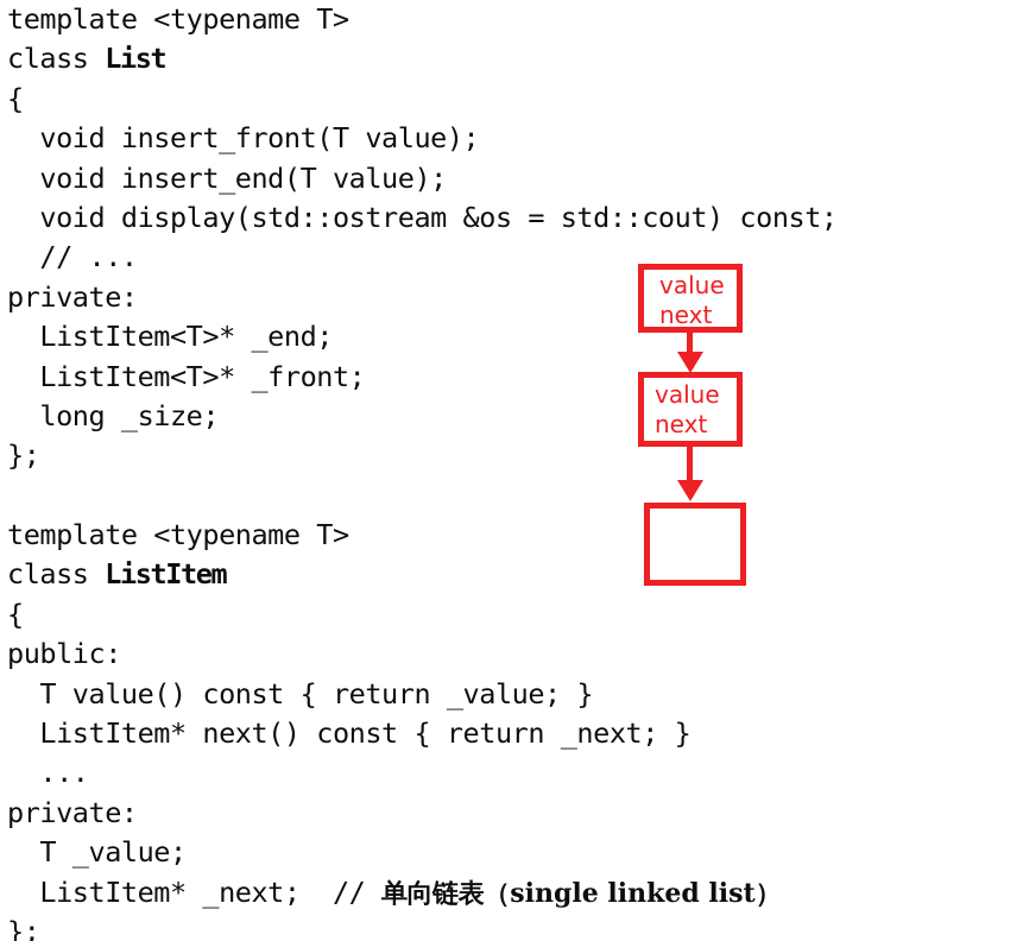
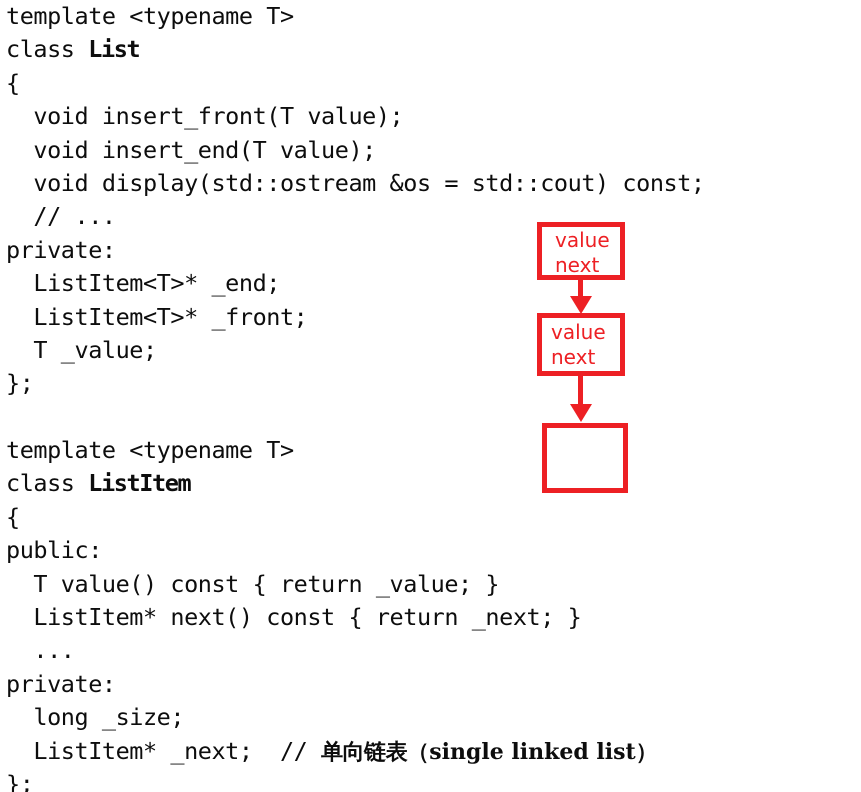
  template <typename T>
  class List
  {
  void insert_front(T value);
  void insert_end(T value);
  void display(std::ostream &os = std::cout) const;
  // ...
  private:
  ListItem<T>* _end;
  ListItem<T>* _front;
- long _size;
+ T _value;
  };
  template <typename T>
  class ListItem
  {
  public:
  T value() const { return _value; }
  ListItem* next() const { return _next; }
  ...
  private:
- T _value;
+ long _size;
  ListItem* _next; // 单向链表（single linked list）
  };
  value
  next
  value
  next
